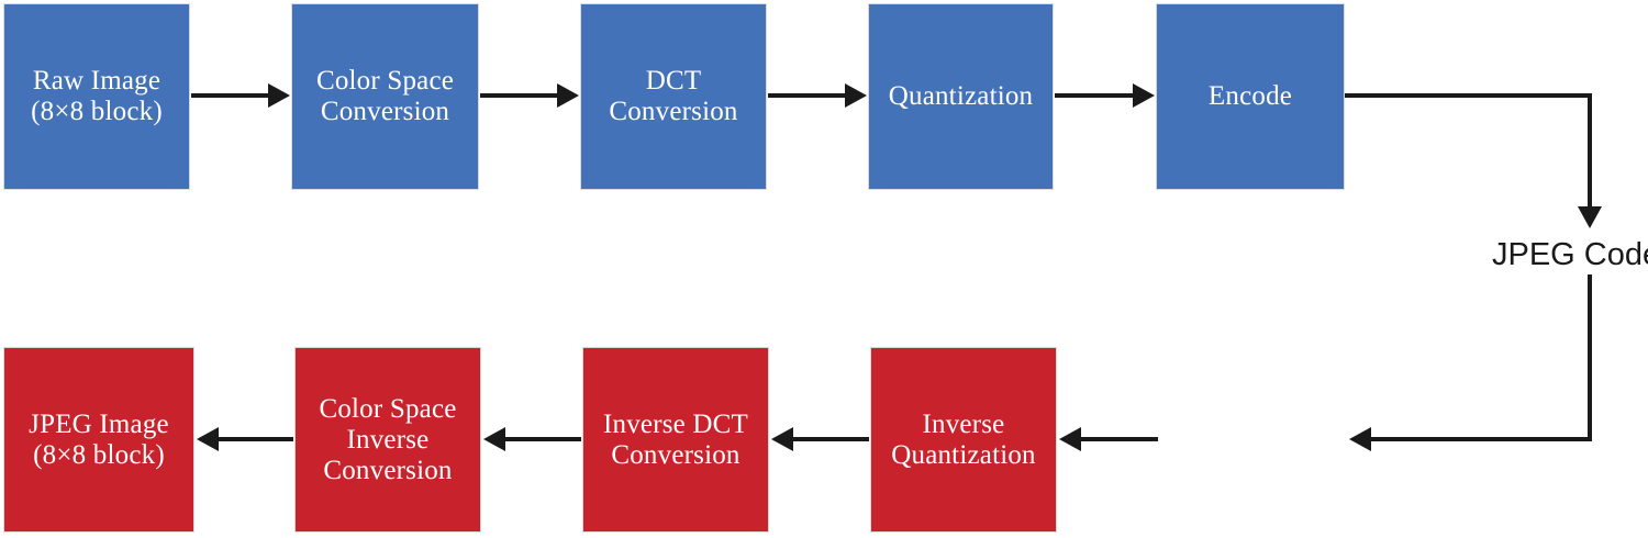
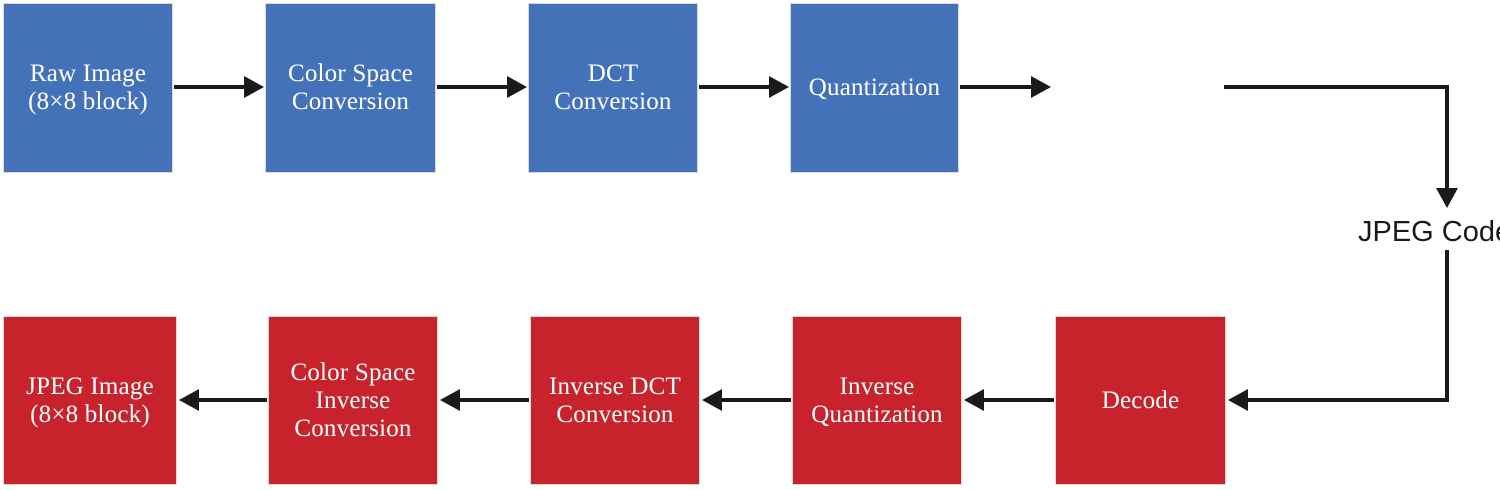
  Raw Image
  (8×8 block)
  Color Space
  Conversion
  DCT
  Conversion
  Quantization
- Encode
  JPEG Cod
  JPEG Image
  (8×8 block)
  Color Space
  Inverse
  Conversion
  Inverse DCT
  Conversion
  Inverse
  Quantization
+ Decode
